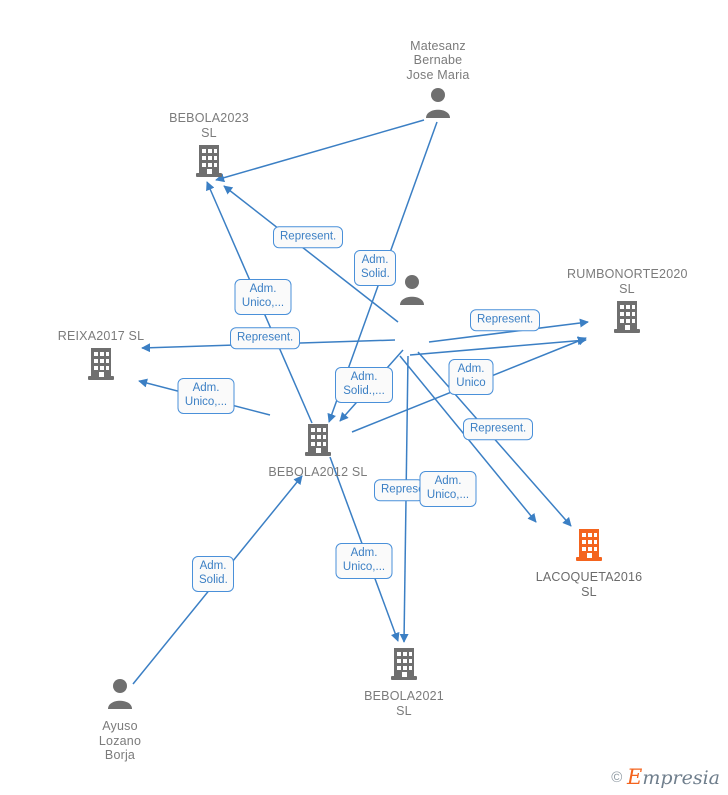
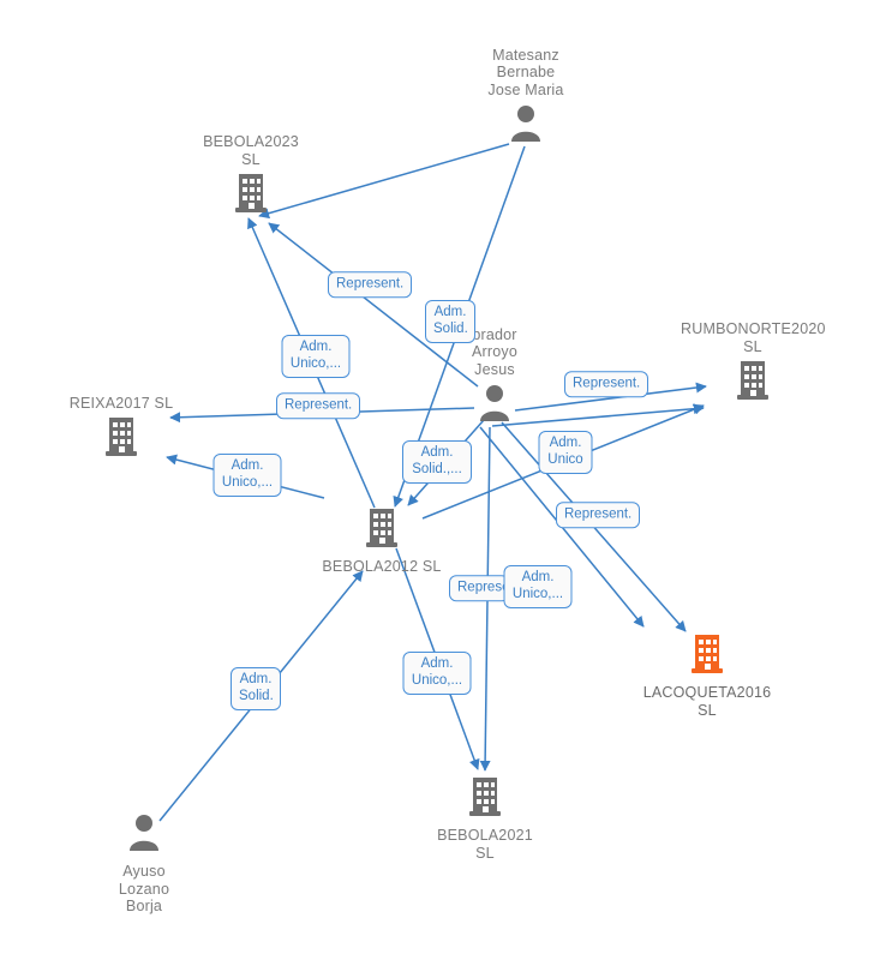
  Matesanz
  Bernabe
  Jose Maria
  BEBOLA2023
  SL
+ brador
+ Arroyo
+ Jesus
  RUMBONORTE2020
  SL
  REIXA2017 SL
  BEBOLA2012 SL
  LACOQUETA2016
  SL
  BEBOLA2021
  SL
  Ayuso
  Lozano
  Borja
  Represent.
  Adm.
  Solid.
  Adm.
  Unico,...
  Represent.
  Represent.
  Adm.
  Solid.,...
  Adm.
  Unico
  Adm.
  Unico,...
  Represent.
  Repres
  Adm.
  Unico,...
  Adm.
  Unico,...
  Adm.
  Solid.
- © Empresia
